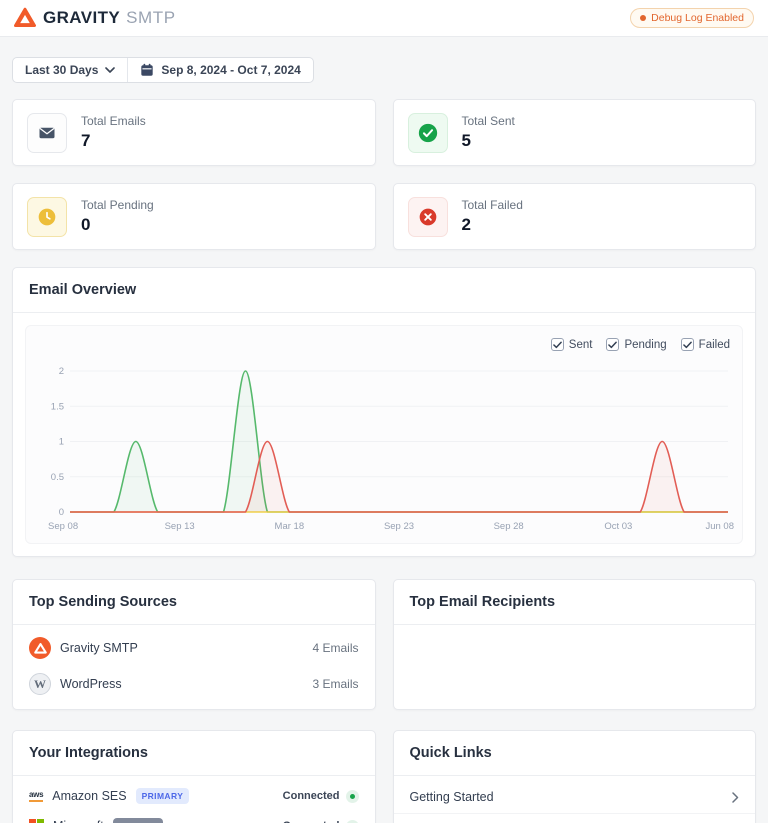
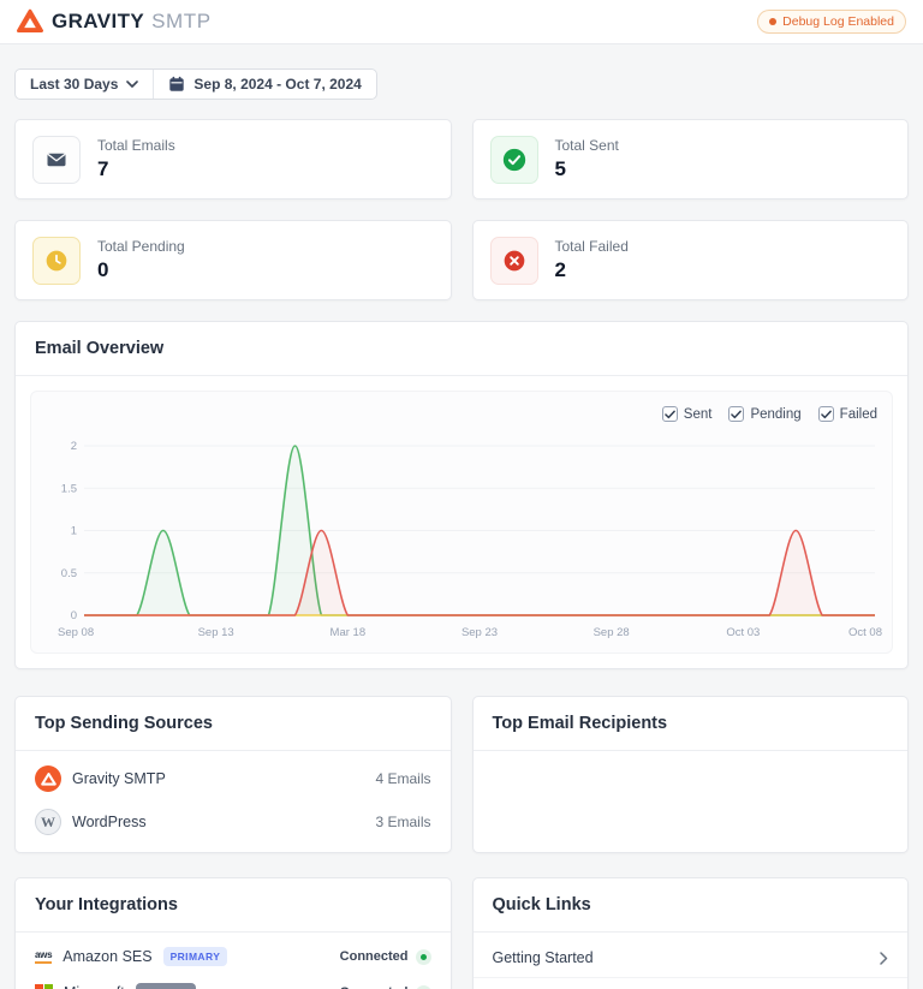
  GRAVITY
  SMTP
  Debug Log Enabled
  Last 30 Days
  Sep 8, 2024 - Oct 7, 2024
  Total Emails
  7
  Total Sent
  5
  Total Pending
  0
  Total Failed
  2
  Email Overview
  Sent
  Pending
  Failed
  0
  0.5
  1
  1.5
  2
  Sep 08
  Sep 13
  Mar 18
  Sep 23
  Sep 28
  Oct 03
- Jun 08
+ Oct 08
  Top Sending Sources
  Gravity SMTP
  4 Emails
  W
  WordPress
  3 Emails
  Top Email Recipients
  Your Integrations
  aws
  Amazon SES
  PRIMARY
  Connected
  Quick Links
  Getting Started
